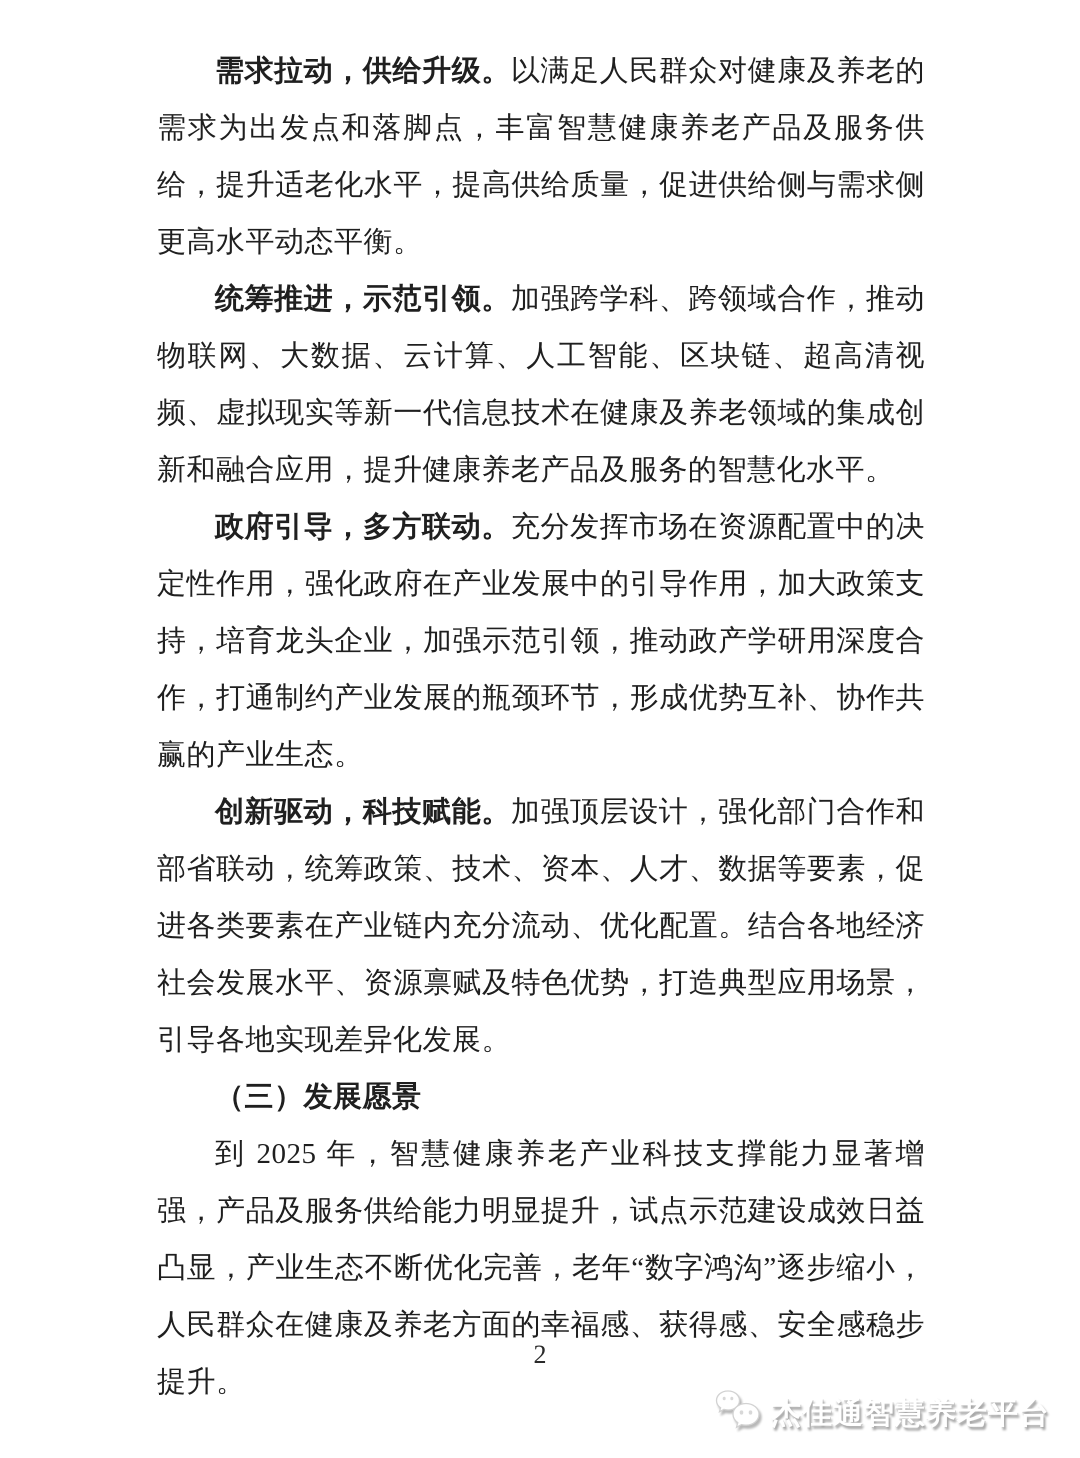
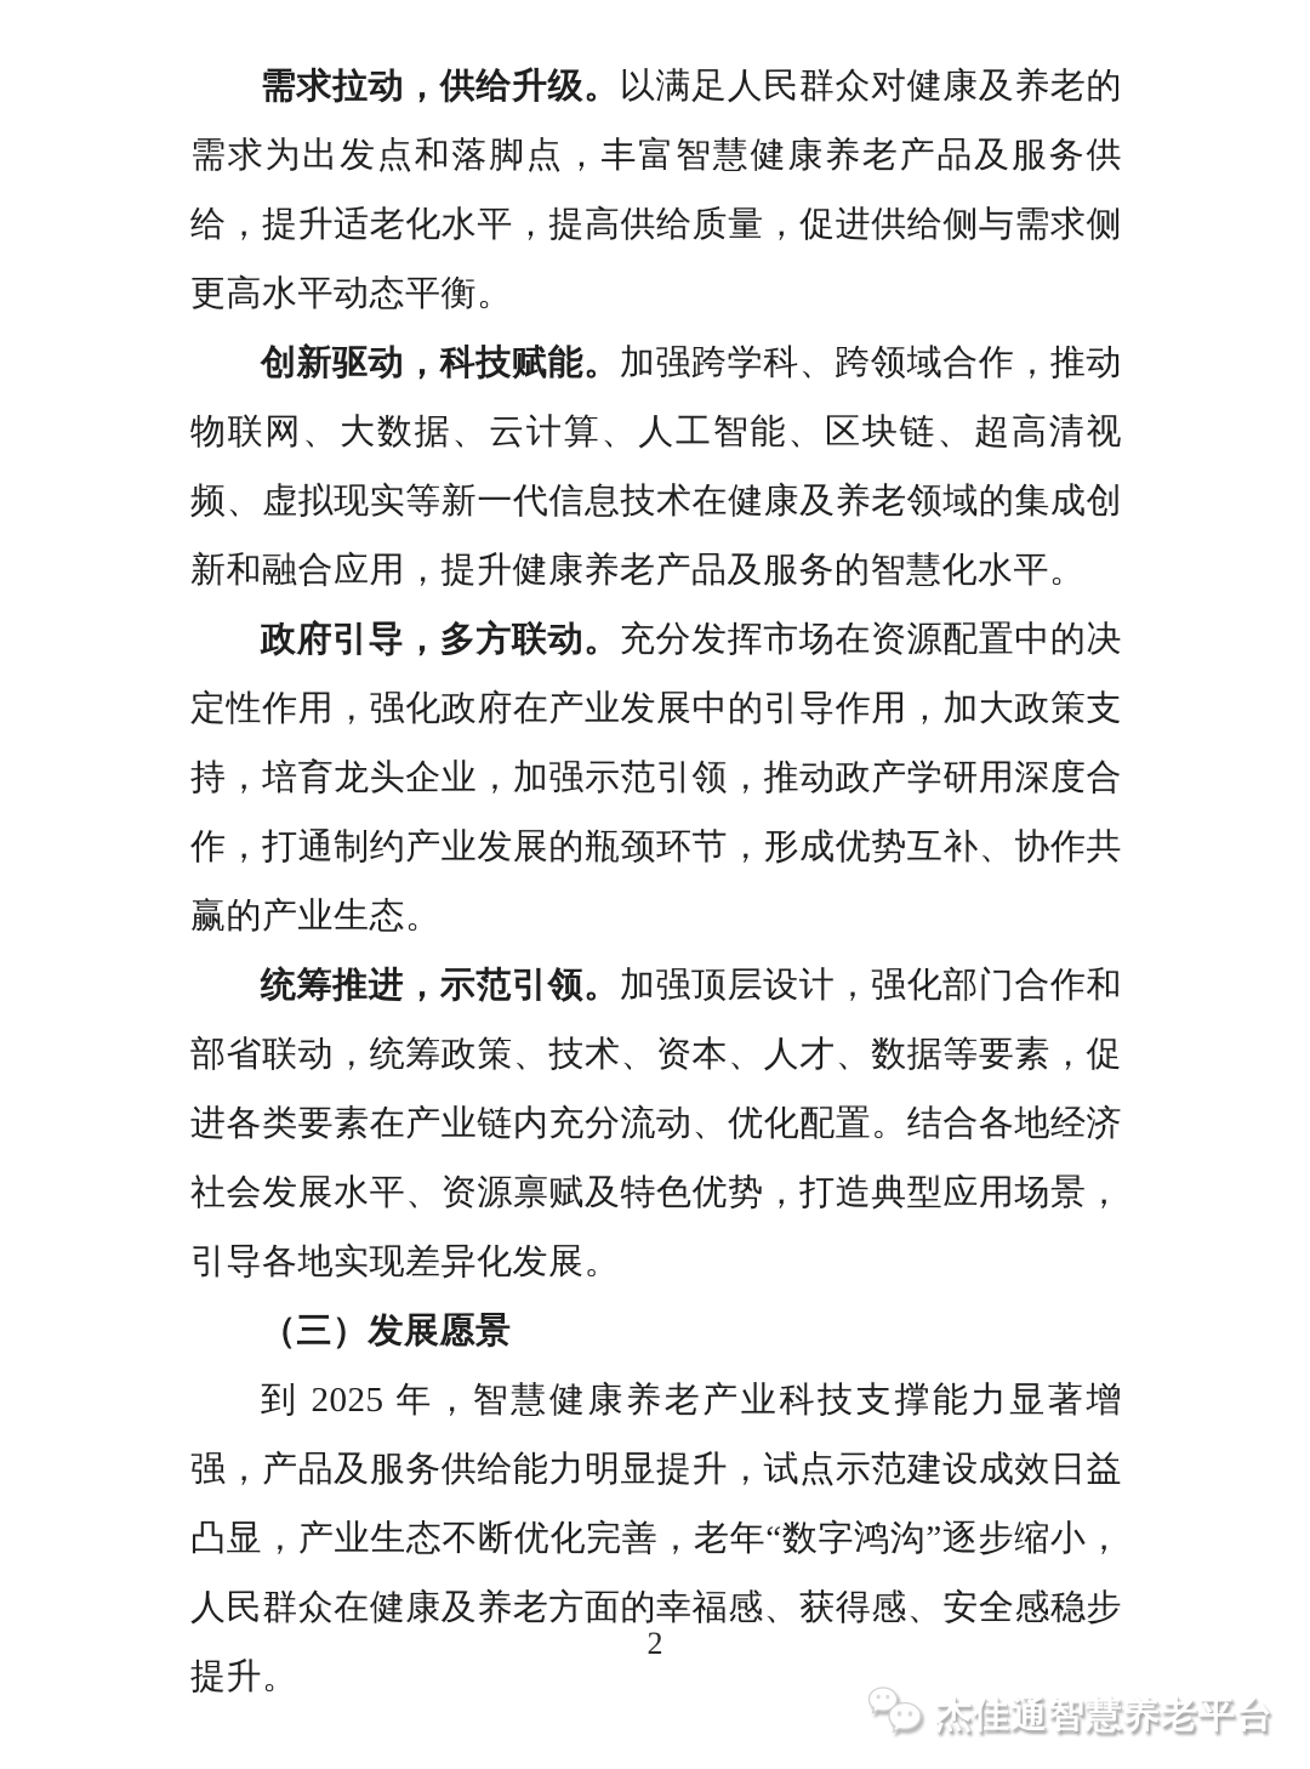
  需求拉动，供给升级。以满足人民群众对健康及养老的需求为出发点和落脚点，丰富智慧健康养老产品及服务供给，提升适老化水平，提高供给质量，促进供给侧与需求侧更高水平动态平衡。
- 统筹推进，示范引领。加强跨学科、跨领域合作，推动物联网、大数据、云计算、人工智能、区块链、超高清视频、虚拟现实等新一代信息技术在健康及养老领域的集成创新和融合应用，提升健康养老产品及服务的智慧化水平。
+ 创新驱动，科技赋能。加强跨学科、跨领域合作，推动物联网、大数据、云计算、人工智能、区块链、超高清视频、虚拟现实等新一代信息技术在健康及养老领域的集成创新和融合应用，提升健康养老产品及服务的智慧化水平。
  政府引导，多方联动。充分发挥市场在资源配置中的决定性作用，强化政府在产业发展中的引导作用，加大政策支持，培育龙头企业，加强示范引领，推动政产学研用深度合作，打通制约产业发展的瓶颈环节，形成优势互补、协作共赢的产业生态。
- 创新驱动，科技赋能。加强顶层设计，强化部门合作和部省联动，统筹政策、技术、资本、人才、数据等要素，促进各类要素在产业链内充分流动、优化配置。结合各地经济社会发展水平、资源禀赋及特色优势，打造典型应用场景，引导各地实现差异化发展。
+ 统筹推进，示范引领。加强顶层设计，强化部门合作和部省联动，统筹政策、技术、资本、人才、数据等要素，促进各类要素在产业链内充分流动、优化配置。结合各地经济社会发展水平、资源禀赋及特色优势，打造典型应用场景，引导各地实现差异化发展。
  （三）发展愿景
  到 2025 年，智慧健康养老产业科技支撑能力显著增强，产品及服务供给能力明显提升，试点示范建设成效日益凸显，产业生态不断优化完善，老年“数字鸿沟”逐步缩小，人民群众在健康及养老方面的幸福感、获得感、安全感稳步提升。
  2
  杰佳通智慧养老平台
